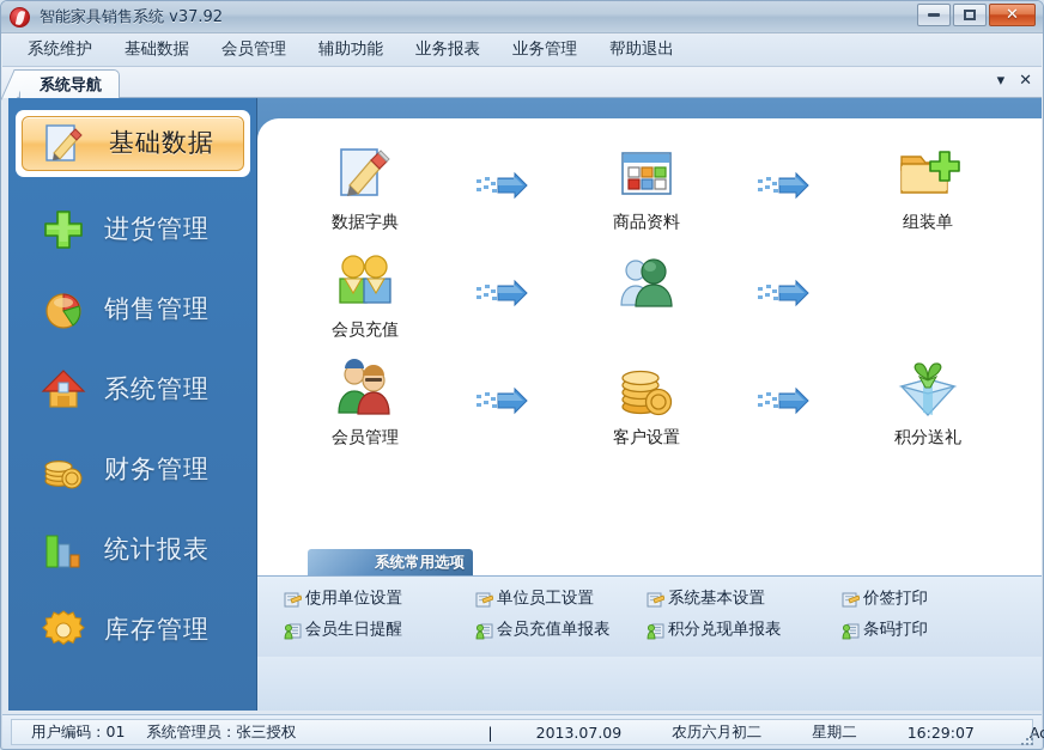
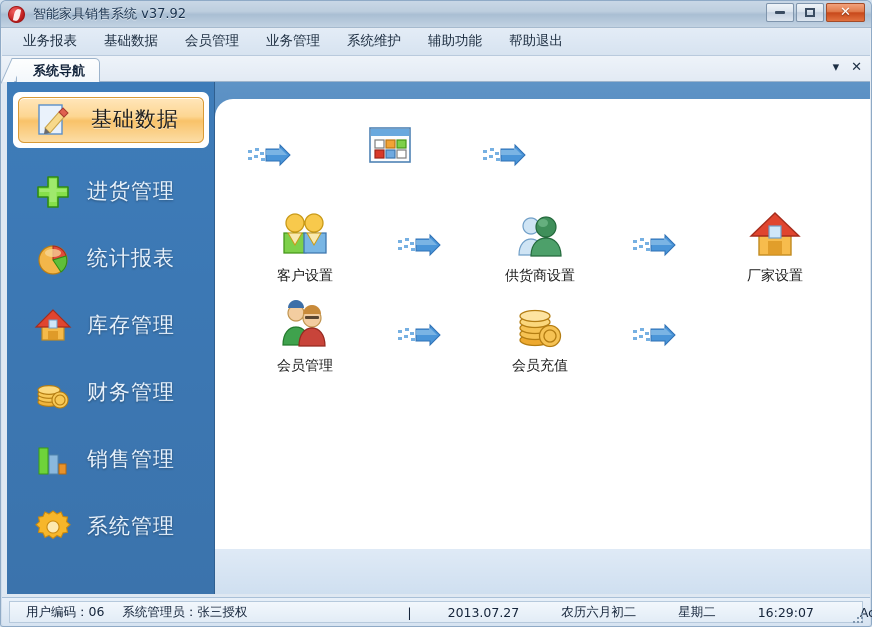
  智能家具销售系统 v37.92
  ✕
- 系统维护
+ 业务报表
  基础数据
  会员管理
- 辅助功能
+ 业务管理
- 业务报表
+ 系统维护
- 业务管理
+ 辅助功能
  帮助退出
  系统导航
  ▾
  ✕
  基础数据
  进货管理
- 销售管理
+ 统计报表
- 系统管理
+ 库存管理
  财务管理
- 统计报表
+ 销售管理
- 库存管理
+ 系统管理
- 数据字典
- 商品资料
- 组装单
- 会员充值
+ 客户设置
+ 供货商设置
+ 厂家设置
  会员管理
- 客户设置
+ 会员充值
- 积分送礼
- 系统常用选项
- 使用单位设置
- 单位员工设置
- 系统基本设置
- 价签打印
- 会员生日提醒
- 会员充值单报表
- 积分兑现单报表
- 条码打印
- 用户编码：01
+ 用户编码：06
  系统管理员：张三授权
  |
- 2013.07.09
+ 2013.07.27
  农历六月初二
  星期二
  16:29:07
